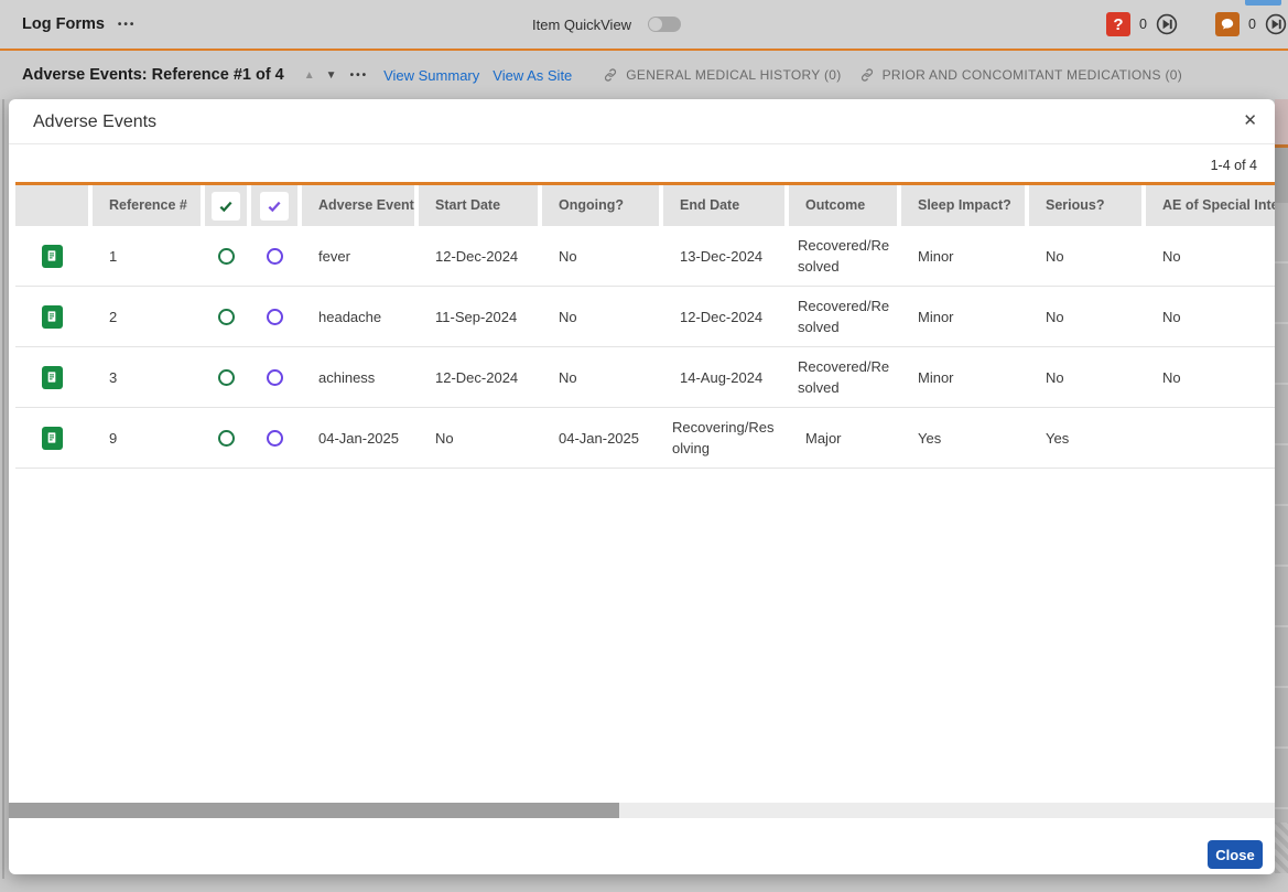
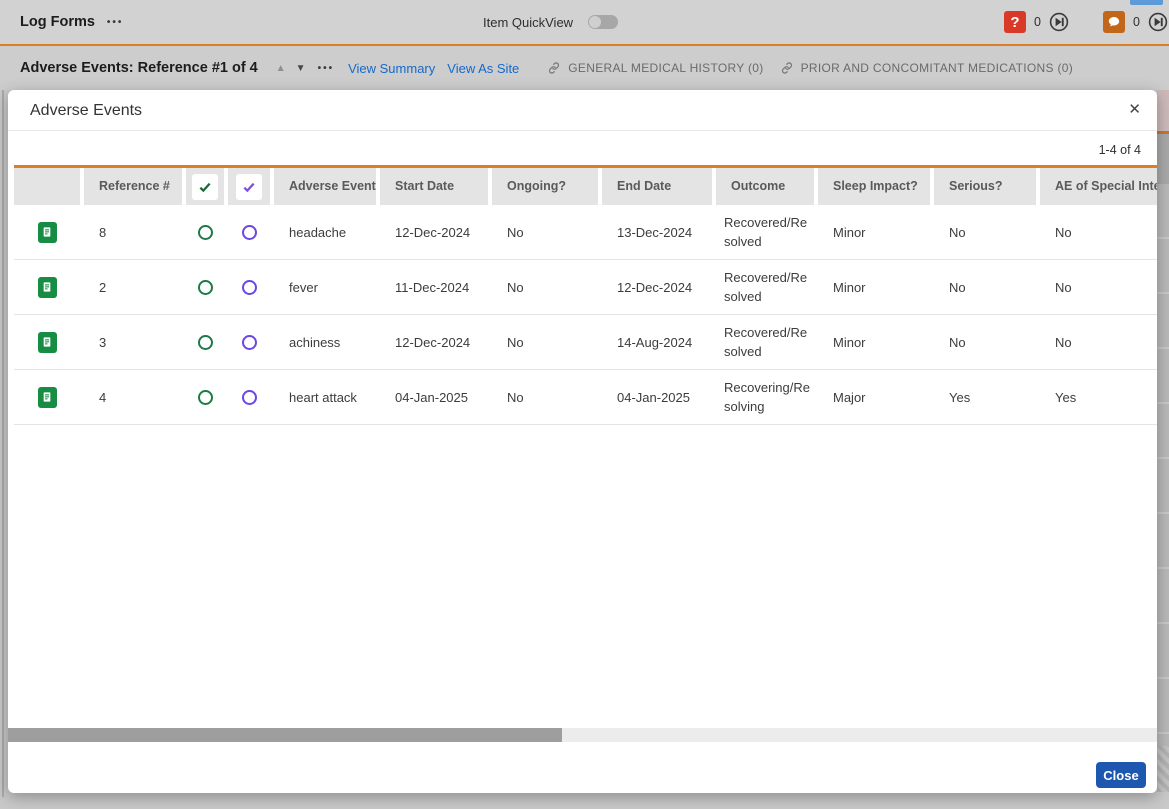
  Log Forms
  •••
  Item QuickView
  ?
  0
  0
  Adverse Events: Reference #1 of 4
  ▲
  ▼
  •••
  View Summary
  View As Site
  GENERAL MEDICAL HISTORY (0)
  PRIOR AND CONCOMITANT MEDICATIONS (0)
  Adverse Events
  ✕
  1-4 of 4
  Reference #
  Adverse Event
  Start Date
  Ongoing?
  End Date
  Outcome
  Sleep Impact?
  Serious?
  AE of Special Int
- 1
+ 8
- fever
+ headache
  12-Dec-2024
  No
  13-Dec-2024
  Recovered/Resolved
  Minor
  No
  No
  2
- headache
+ fever
- 11-Sep-2024
+ 11-Dec-2024
  No
  12-Dec-2024
  Recovered/Resolved
  Minor
  No
  No
  3
  achiness
  12-Dec-2024
  No
  14-Aug-2024
  Recovered/Resolved
  Minor
  No
  No
- 9
+ 4
+ heart attack
  04-Jan-2025
  No
  04-Jan-2025
  Recovering/Resolving
  Major
  Yes
  Yes
  Close
